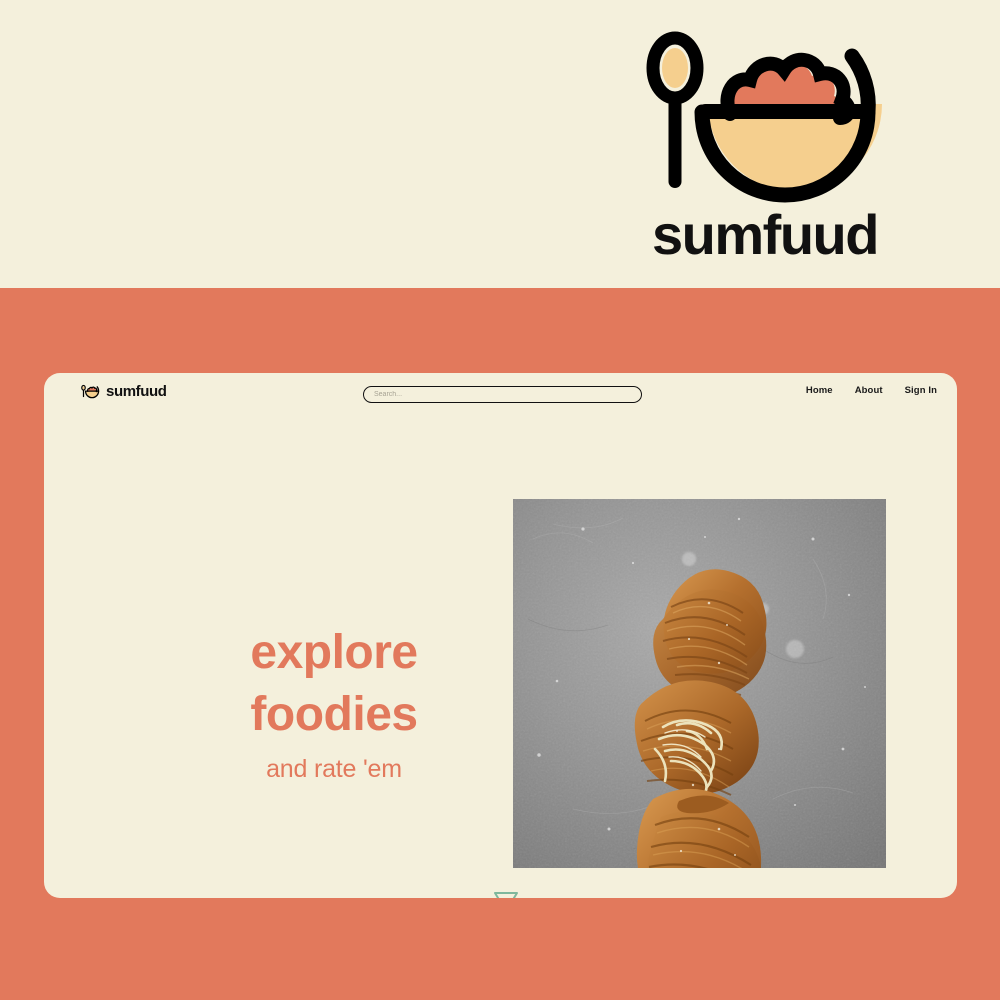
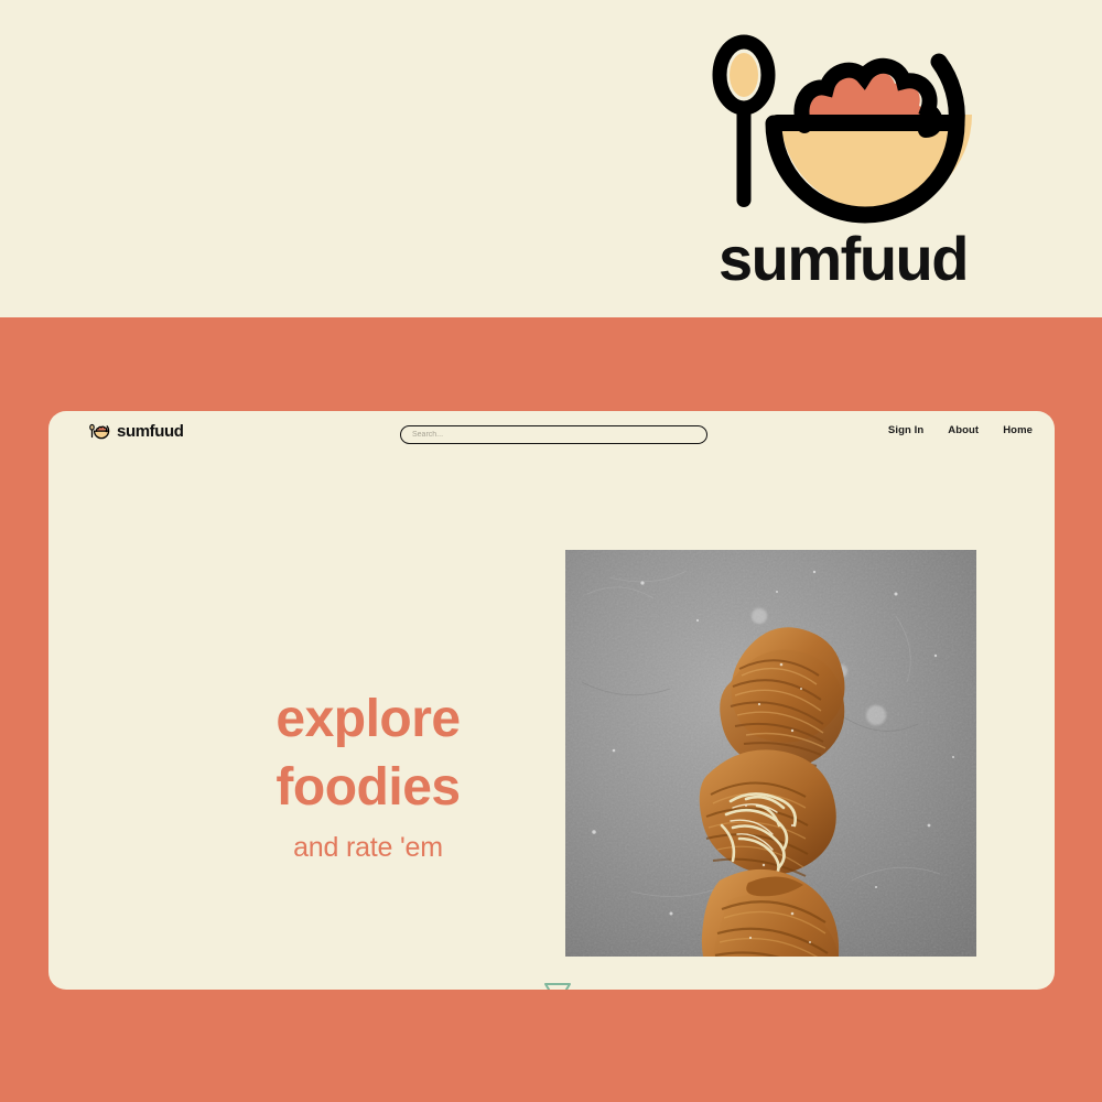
  sumfuud
  sumfuud
  Search...
- Home
+ Sign In
  About
- Sign In
+ Home
  explore
  foodies
  and rate 'em
